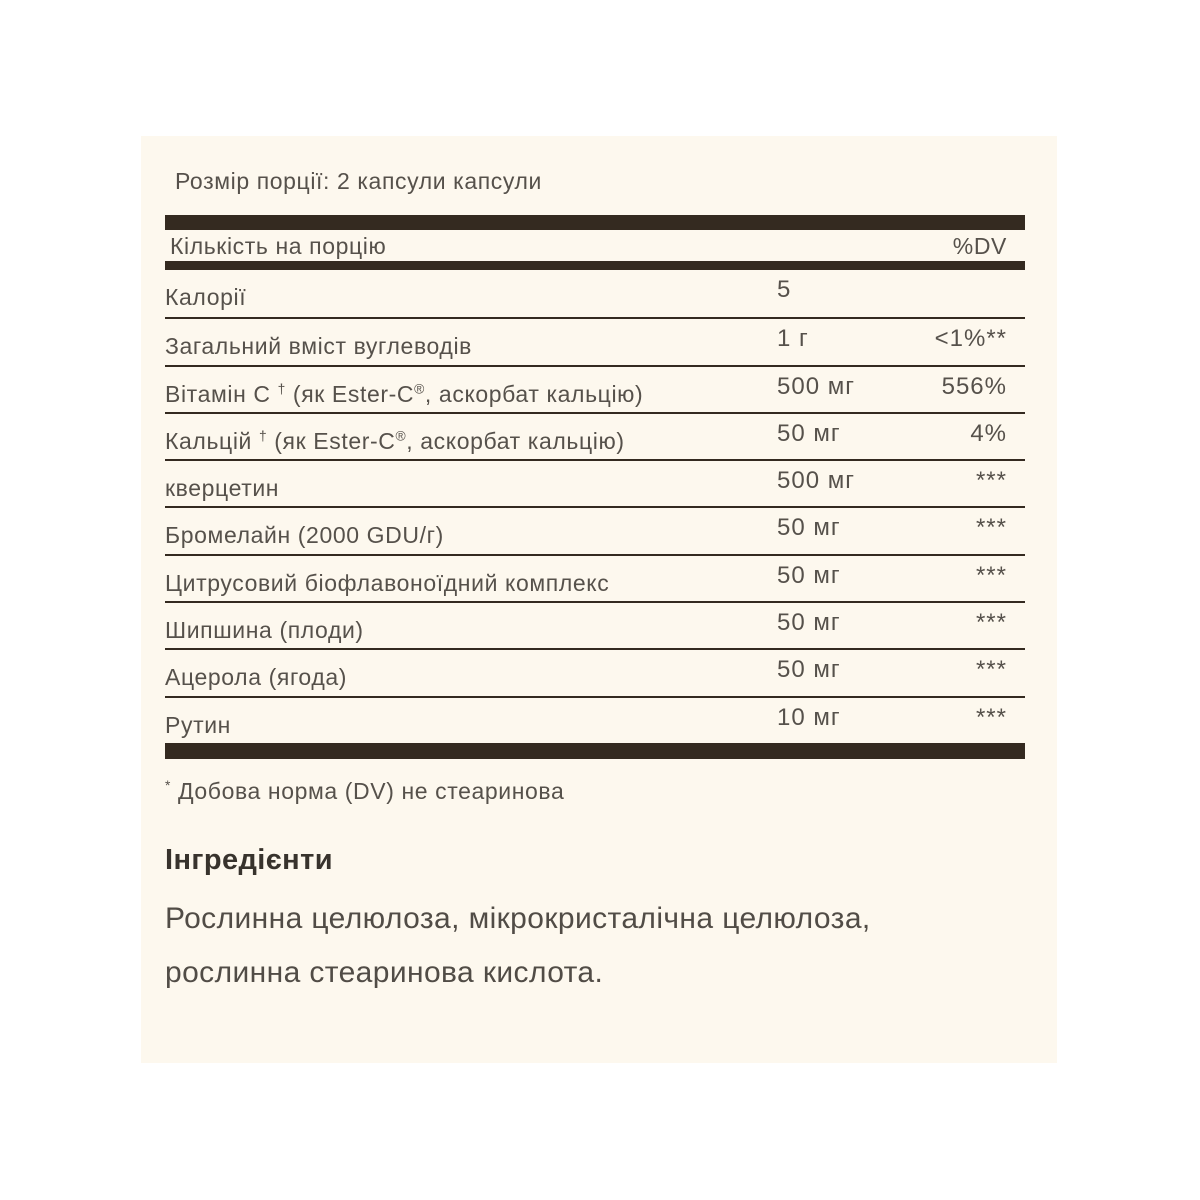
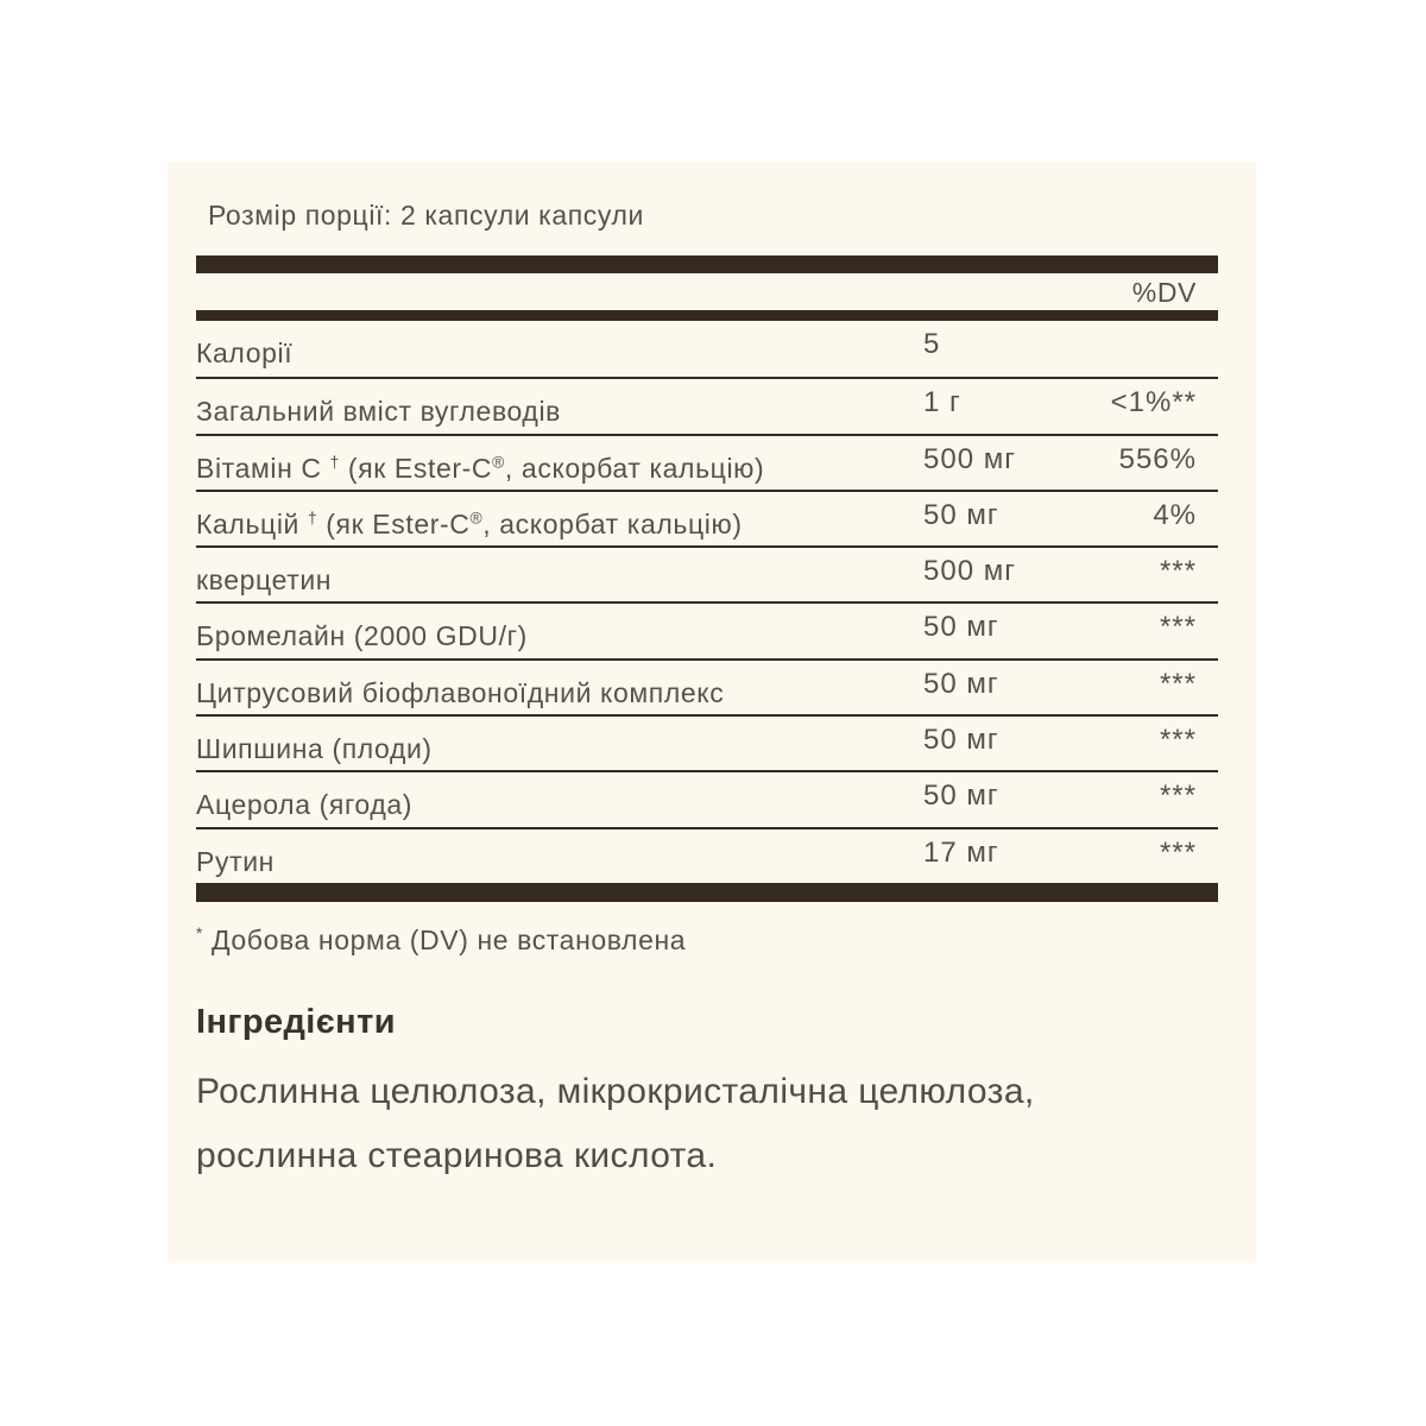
  Розмір порції: 2 капсули капсули
- Кількість на порцію
  %DV
  Калорії
  5
  Загальний вміст вуглеводів
  1 г
  <1%**
  Вітамін C † (як Ester-C®, аскорбат кальцію)
  500 мг
  556%
  Кальцій † (як Ester-C®, аскорбат кальцію)
  50 мг
  4%
  кверцетин
  500 мг
  ***
  Бромелайн (2000 GDU/г)
  50 мг
  ***
  Цитрусовий біофлавоноїдний комплекс
  50 мг
  ***
  Шипшина (плоди)
  50 мг
  ***
  Ацерола (ягода)
  50 мг
  ***
  Рутин
- 10 мг
+ 17 мг
  ***
- * Добова норма (DV) не стеаринова
+ * Добова норма (DV) не встановлена
  Інгредієнти
  Рослинна целюлоза, мікрокристалічна целюлоза,
  рослинна стеаринова кислота.
